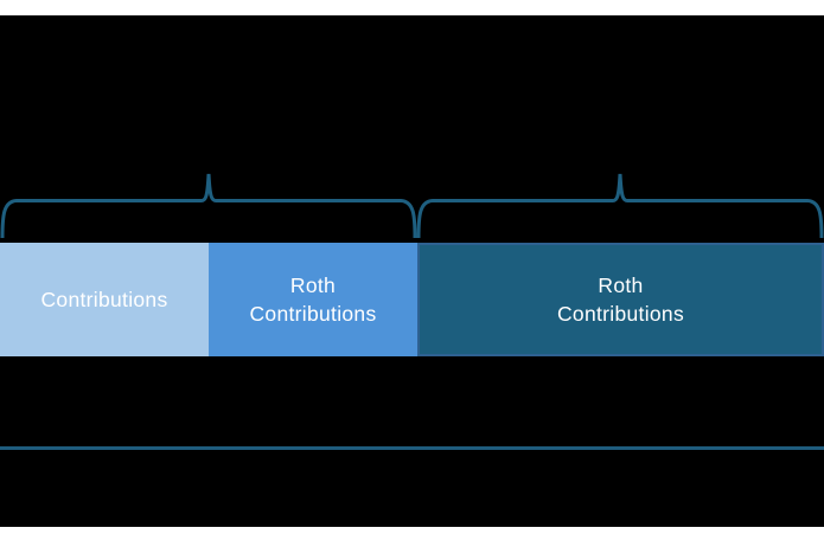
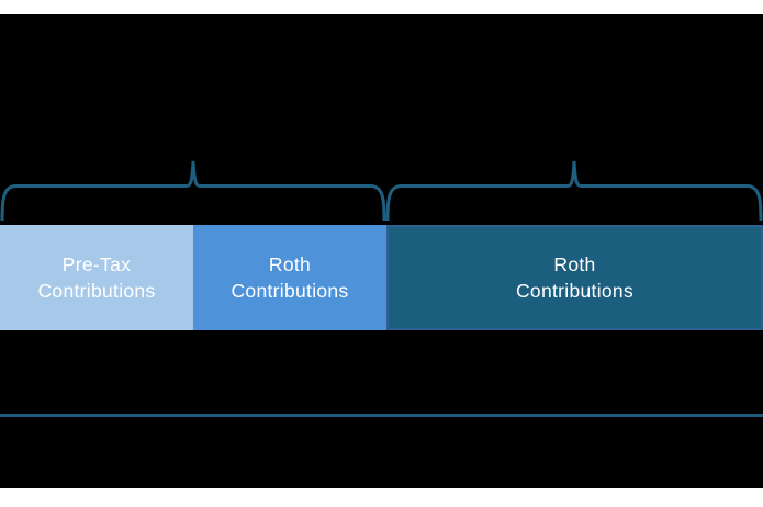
+ Pre-Tax
  Contributions
  Roth
  Contributions
  Roth
  Contributions
